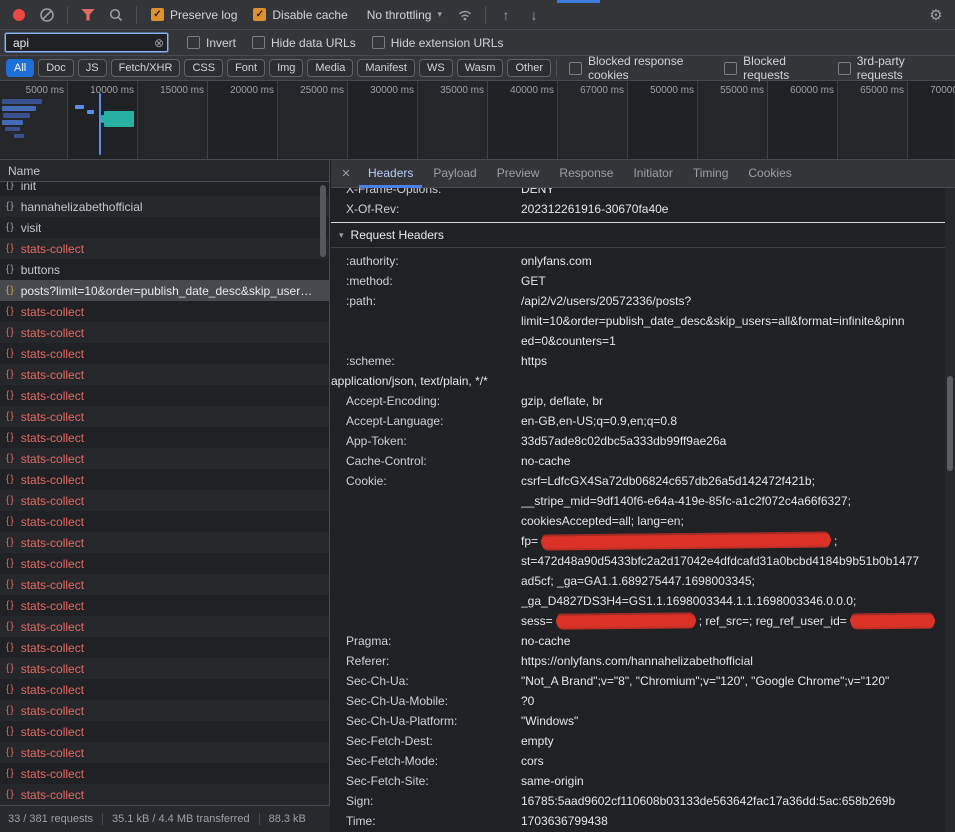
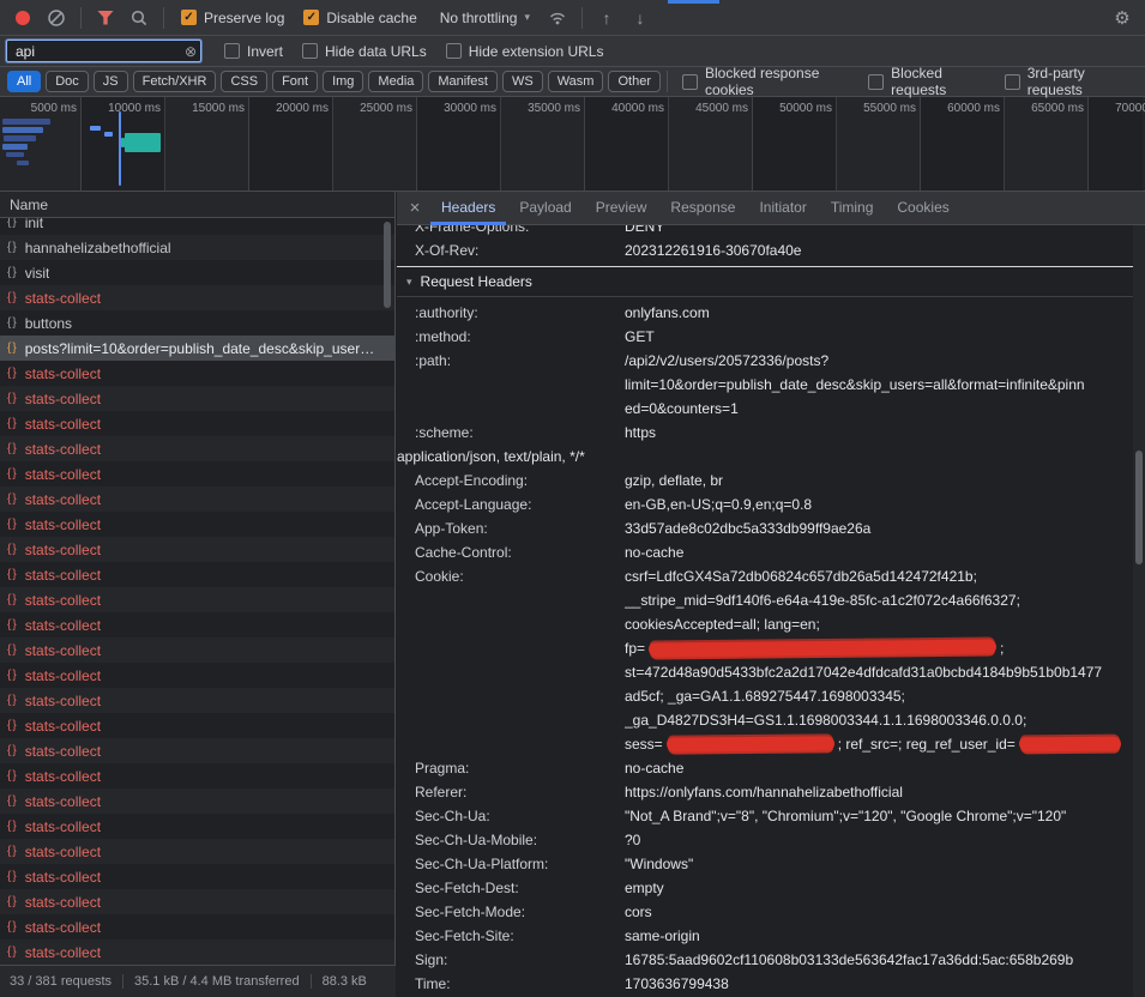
  ✓
  Preserve log
  ✓
  Disable cache
  No throttling
  ▾
  ↑
  ↓
  ⚙
  api
  ⊗
  Invert
  Hide data URLs
  Hide extension URLs
  All
  Doc
  JS
  Fetch/XHR
  CSS
  Font
  Img
  Media
  Manifest
  WS
  Wasm
  Other
  Blocked response cookies
  Blocked requests
  3rd-party requests
  5000 ms
  10000 ms
  15000 ms
  20000 ms
  25000 ms
  30000 ms
  35000 ms
  40000 ms
- 67000 ms
+ 45000 ms
  50000 ms
  55000 ms
  60000 ms
  65000 ms
  Name
  {}
  init
  {}
  hannahelizabethofficial
  {}
  visit
  {}
  stats-collect
  {}
  buttons
  {}
  posts?limit=10&order=publish_date_desc&skip_user…
  {}
  stats-collect
  {}
  stats-collect
  {}
  stats-collect
  {}
  stats-collect
  {}
  stats-collect
  {}
  stats-collect
  {}
  stats-collect
  {}
  stats-collect
  {}
  stats-collect
  {}
  stats-collect
  {}
  stats-collect
  {}
  stats-collect
  {}
  stats-collect
  {}
  stats-collect
  {}
  stats-collect
  {}
  stats-collect
  {}
  stats-collect
  {}
  stats-collect
  {}
  stats-collect
  {}
  stats-collect
  {}
  stats-collect
  {}
  stats-collect
  {}
  stats-collect
  {}
  stats-collect
  33 / 381 requests
  35.1 kB / 4.4 MB transferred
  88.3 kB
  ×
  Headers
  Payload
  Preview
  Response
  Initiator
  Timing
  Cookies
  X-Frame-Options:
  DENY
  X-Of-Rev:
  202312261916-30670fa40e
  ▾
  Request Headers
  :authority:
  onlyfans.com
  :method:
  GET
  :path:
  /api2/v2/users/20572336/posts?
  limit=10&order=publish_date_desc&skip_users=all&format=infinite&pinn
  ed=0&counters=1
  :scheme:
  https
  application/json, text/plain, */*
  Accept-Encoding:
  gzip, deflate, br
  Accept-Language:
  en-GB,en-US;q=0.9,en;q=0.8
  App-Token:
  33d57ade8c02dbc5a333db99ff9ae26a
  Cache-Control:
  no-cache
  Cookie:
  csrf=LdfcGX4Sa72db06824c657db26a5d142472f421b;
  __stripe_mid=9df140f6-e64a-419e-85fc-a1c2f072c4a66f6327;
  cookiesAccepted=all; lang=en;
  fp= ;
  st=472d48a90d5433bfc2a2d17042e4dfdcafd31a0bcbd4184b9b51b0b1477
  ad5cf; _ga=GA1.1.689275447.1698003345;
  _ga_D4827DS3H4=GS1.1.1698003344.1.1.1698003346.0.0.0;
  sess= ; ref_src=; reg_ref_user_id=
  Pragma:
  no-cache
  Referer:
  https://onlyfans.com/hannahelizabethofficial
  Sec-Ch-Ua:
  "Not_A Brand";v="8", "Chromium";v="120", "Google Chrome";v="120"
  Sec-Ch-Ua-Mobile:
  ?0
  Sec-Ch-Ua-Platform:
  "Windows"
  Sec-Fetch-Dest:
  empty
  Sec-Fetch-Mode:
  cors
  Sec-Fetch-Site:
  same-origin
  Sign:
  16785:5aad9602cf110608b03133de563642fac17a36dd:5ac:658b269b
  Time:
  1703636799438
